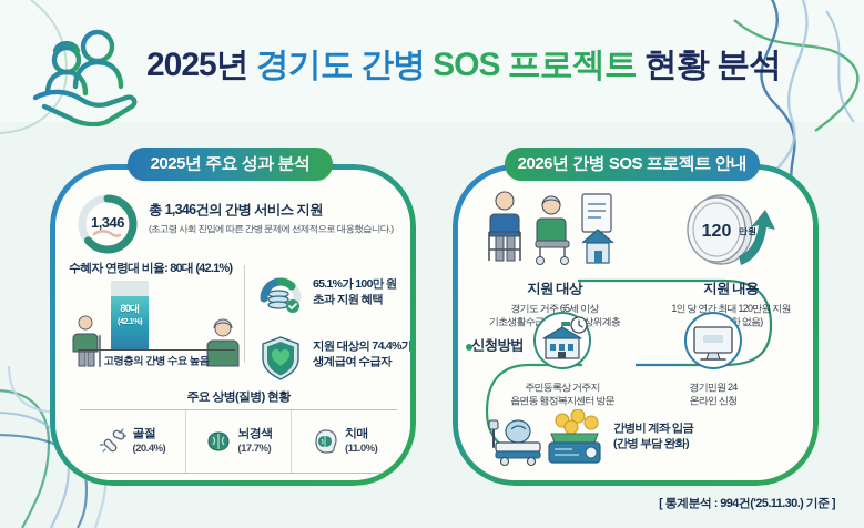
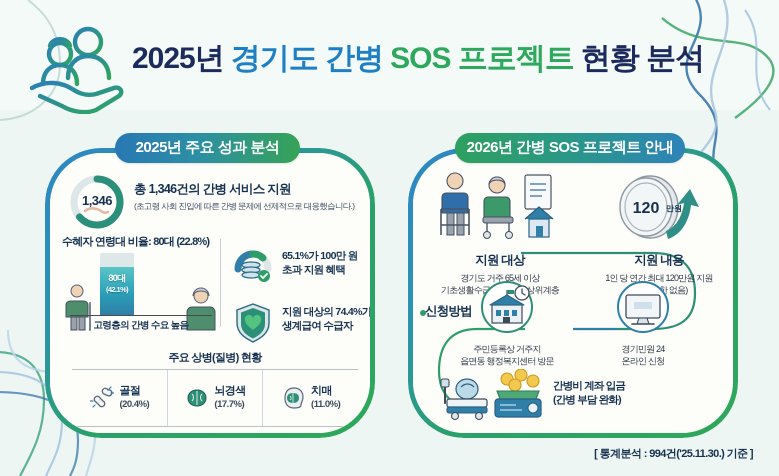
  2025년
  경기도 간병
  SOS 프로젝트
  현황 분석
  1,346
  총 1,346건의 간병 서비스 지원
  (초고령 사회 진입에 따른 간병 문제에 선제적으로 대응했습니다.)
- 수혜자 연령대 비율: 80대 (42.1%)
+ 수혜자 연령대 비율: 80대 (22.8%)
  80대
  (42.1%)
  고령층의 간병 수요 높음
  65.1%가 100만 원
  초과 지원 혜택
  지원 대상의 74.4%가
  생계급여 수급자
  주요 상병(질병) 현황
  골절
  (20.4%)
  뇌경색
  (17.7%)
  치매
  (11.0%)
  지원 대상
  경기도 거주 65세 이상
  기초생활수급상위계층
  120
  만원
  지원 내용
  1인 당 연간 최대 120만원 지원
  신청방법
  주민등록상 거주지
  읍면동 행정복지센터 방문
  경기민원 24
  온라인 신청
  간병비 계좌 입금
  (간병 부담 완화)
  2025년 주요 성과 분석
  2026년 간병 SOS 프로젝트 안내
  [ 통계분석 : 994건('25.11.30.) 기준 ]
